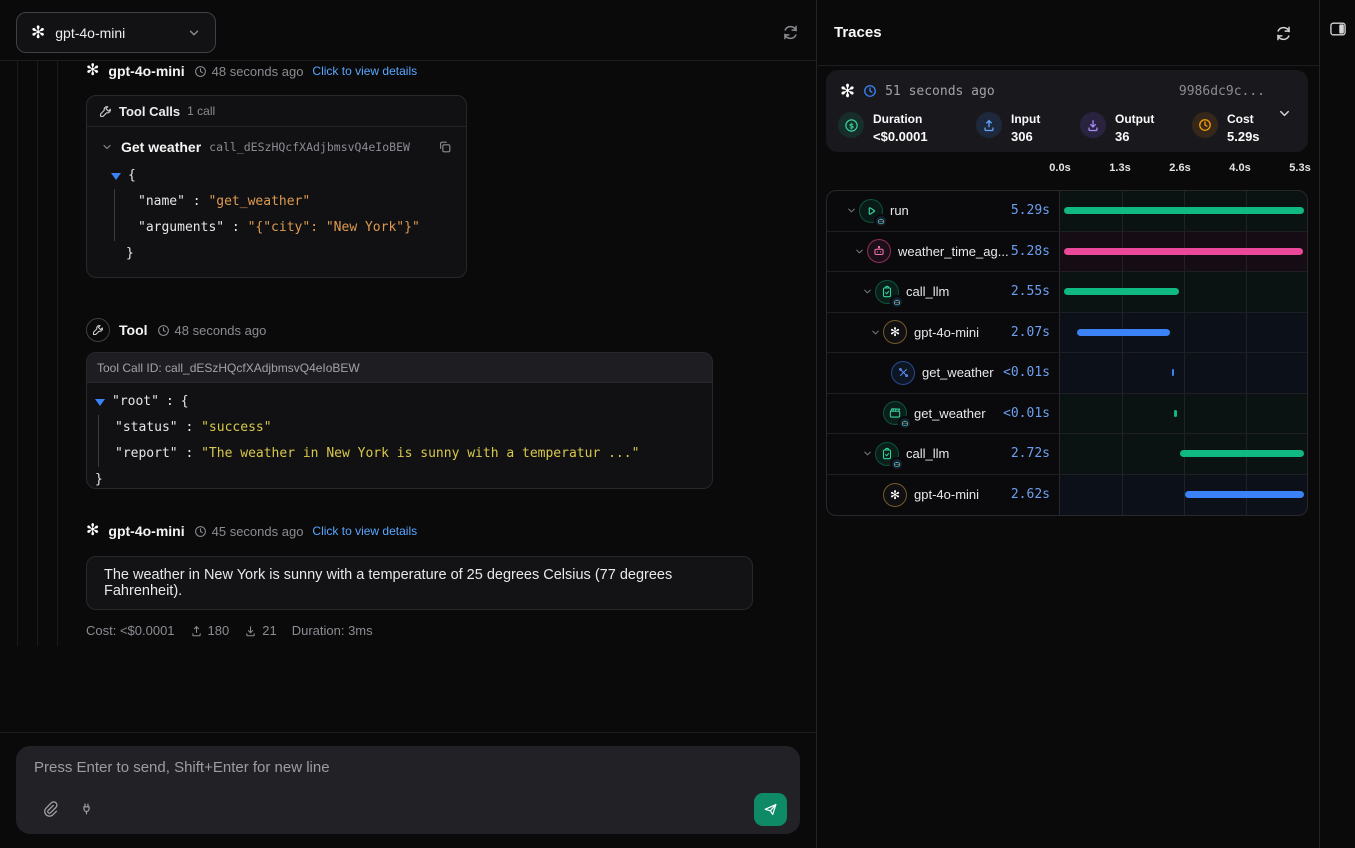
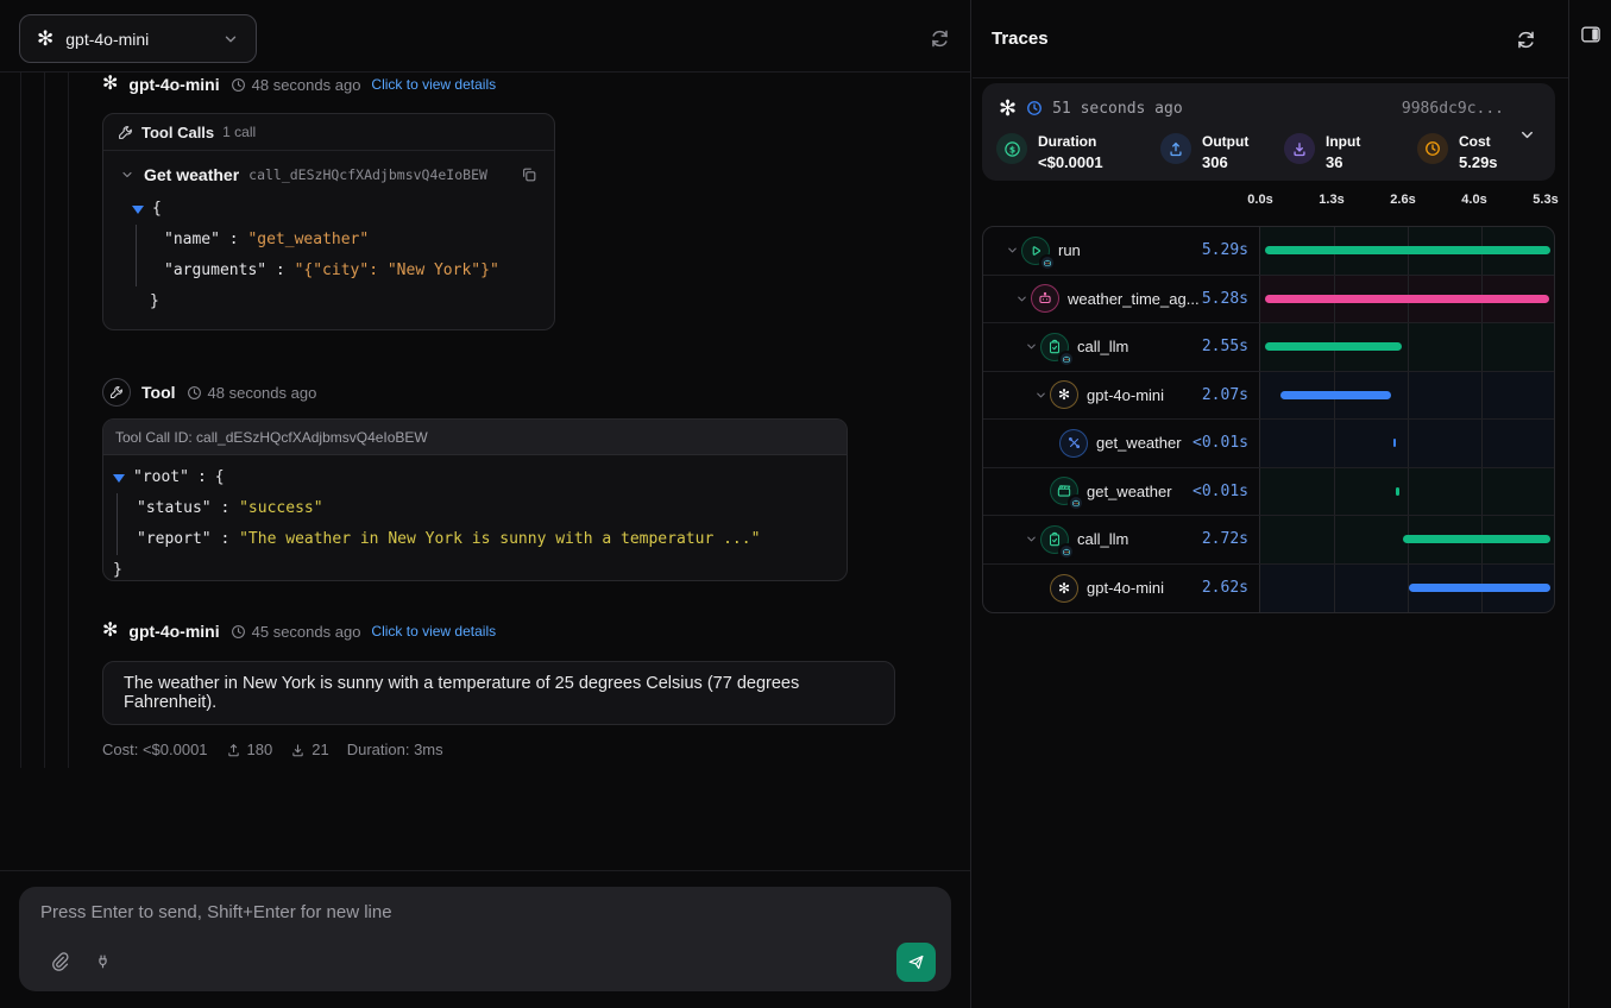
  ✻
  gpt-4o-mini
  ✻
  gpt-4o-mini
  48 seconds ago
  Click to view details
  Tool Calls
  1 call
  Get weather
  call_dESzHQcfXAdjbmsvQ4eIoBEW
  {
  "name" : "get_weather"
  "arguments" : "{"city": "New York"}"
  }
  Tool
  48 seconds ago
  Tool Call ID: call_dESzHQcfXAdjbmsvQ4eIoBEW
  "root"
  :
  {
  "status" : "success"
  "report" : "The weather in New York is sunny with a temperatur ..."
  }
  ✻
  gpt-4o-mini
  45 seconds ago
  Click to view details
  The weather in New York is sunny with a temperature of 25 degrees Celsius (77 degrees Fahrenheit).
  Cost: <$0.0001
  180
  21
  Duration: 3ms
  Press Enter to send, Shift+Enter for new line
  Traces
  ✻
  51 seconds ago
  9986dc9c...
  $
  Duration
  <$0.0001
- Input
+ Output
  306
- Output
+ Input
  36
  Cost
  5.29s
  0.0s
  1.3s
  2.6s
  4.0s
  5.3s
  run
  5.29s
  weather_time_ag...
  5.28s
  call_llm
  2.55s
  ✻
  gpt-4o-mini
  2.07s
  get_weather
  <0.01s
  get_weather
  <0.01s
  call_llm
  2.72s
  ✻
  gpt-4o-mini
  2.62s
